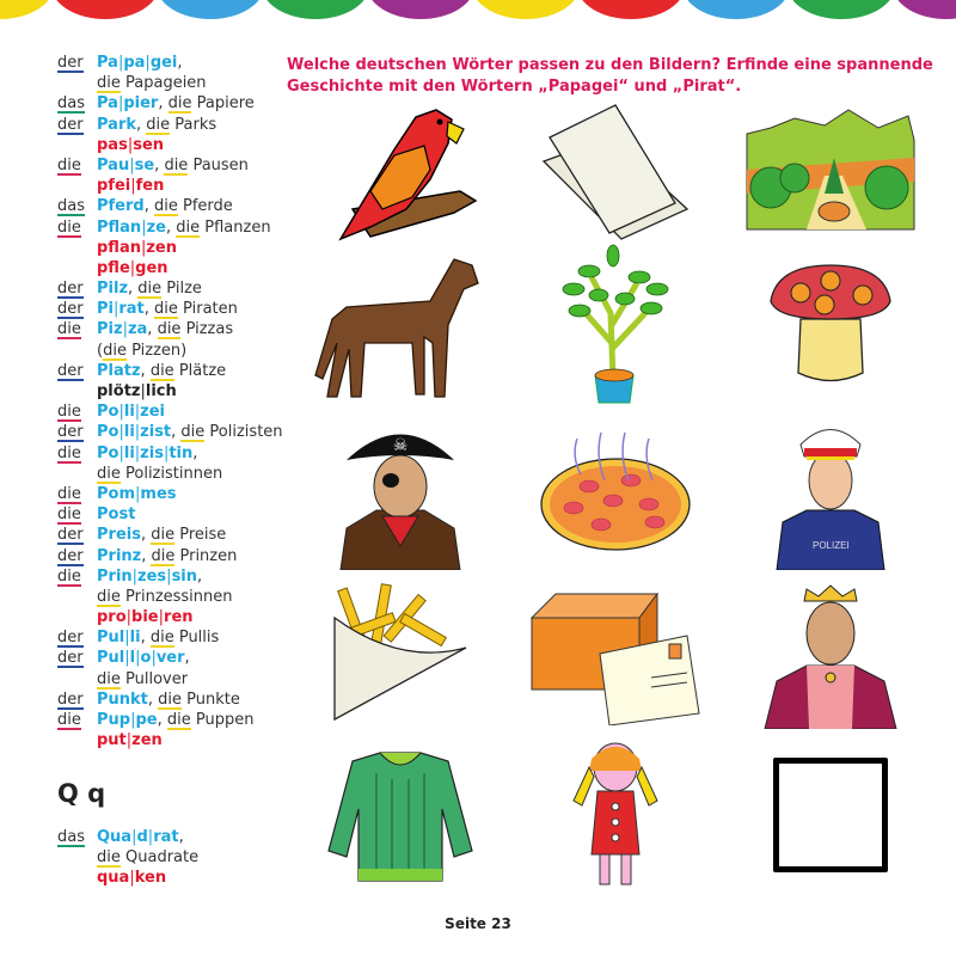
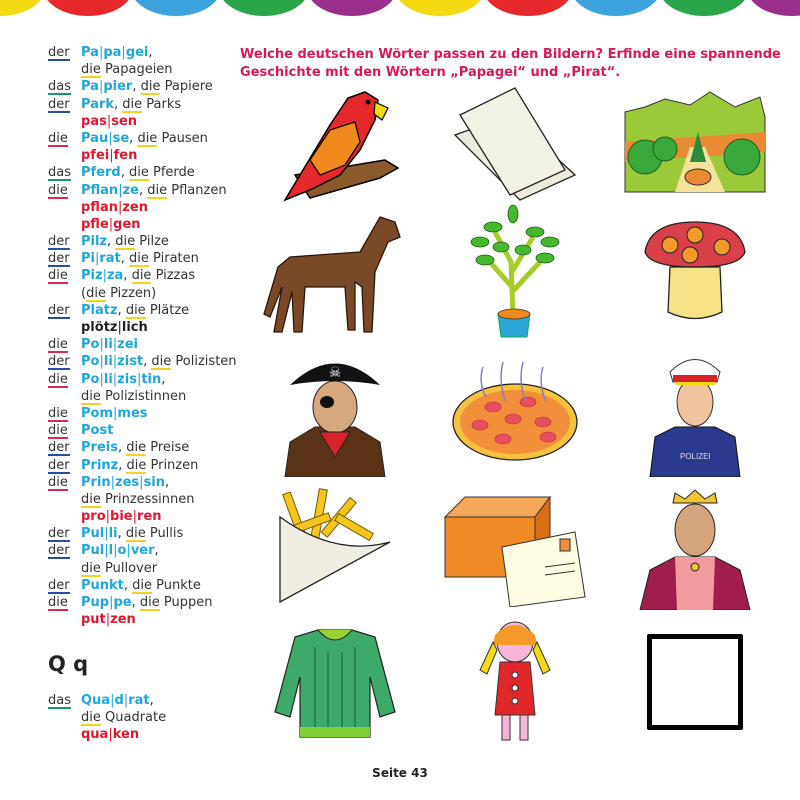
  der
  Pa|pa|gei,
  die Papageien
  das
  Pa|pier, die Papiere
  der
  Park, die Parks
  pas|sen
  die
  Pau|se, die Pausen
  pfei|fen
  das
  Pferd, die Pferde
  die
  Pflan|ze, die Pflanzen
  pflan|zen
  pfle|gen
  der
  Pilz, die Pilze
  der
  Pi|rat, die Piraten
  die
  Piz|za, die Pizzas
  (die Pizzen)
  der
  Platz, die Plätze
  plötz|lich
  die
  Po|li|zei
  der
  Po|li|zist, die Polizisten
  die
  Po|li|zis|tin,
  die Polizistinnen
  die
  Pom|mes
  die
  Post
  der
  Preis, die Preise
  der
  Prinz, die Prinzen
  die
  Prin|zes|sin,
  die Prinzessinnen
  pro|bie|ren
  der
  Pul|li, die Pullis
  der
  Pul|l|o|ver,
  die Pullover
  der
  Punkt, die Punkte
  die
  Pup|pe, die Puppen
  put|zen
  Q q
  das
  Qua|d|rat,
  die Quadrate
  qua|ken
  Welche deutschen Wörter passen zu den Bildern? Erfinde eine spannende Geschichte mit den Wörtern „Papagei“ und „Pirat“.
  ☠
  POLIZEI
- Seite 23
+ Seite 43
